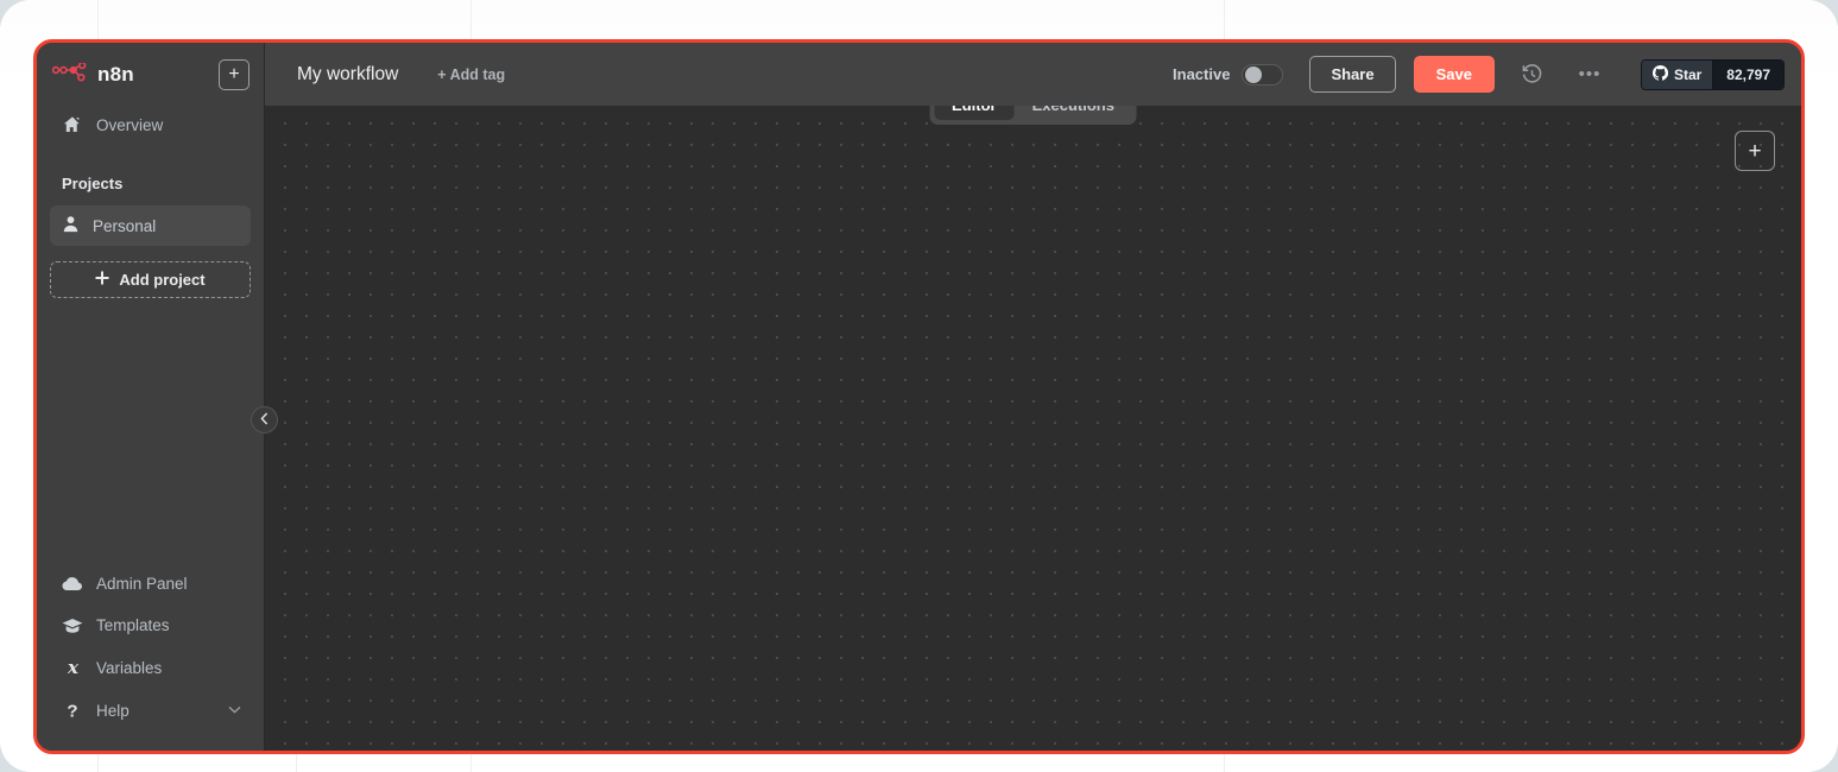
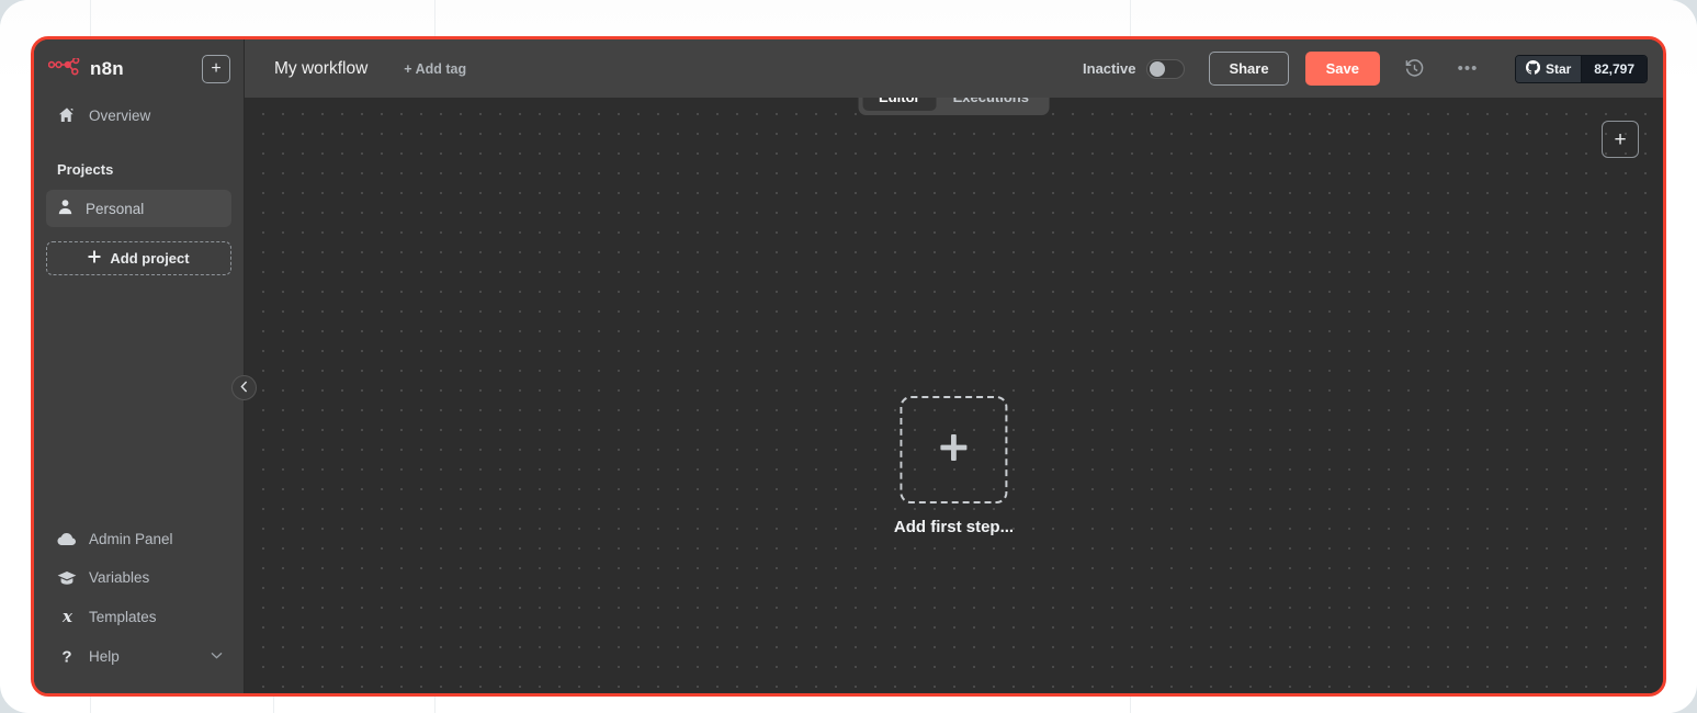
  n8n
  +
  Overview
  Projects
  Personal
  Add project
  Admin Panel
- Templates
+ Variables
  x
- Variables
+ Templates
  ?
  Help
  My workflow
  + Add tag
  Inactive
  Share
  Save
  •••
  Star
  82,797
  +
+ Add first step...
